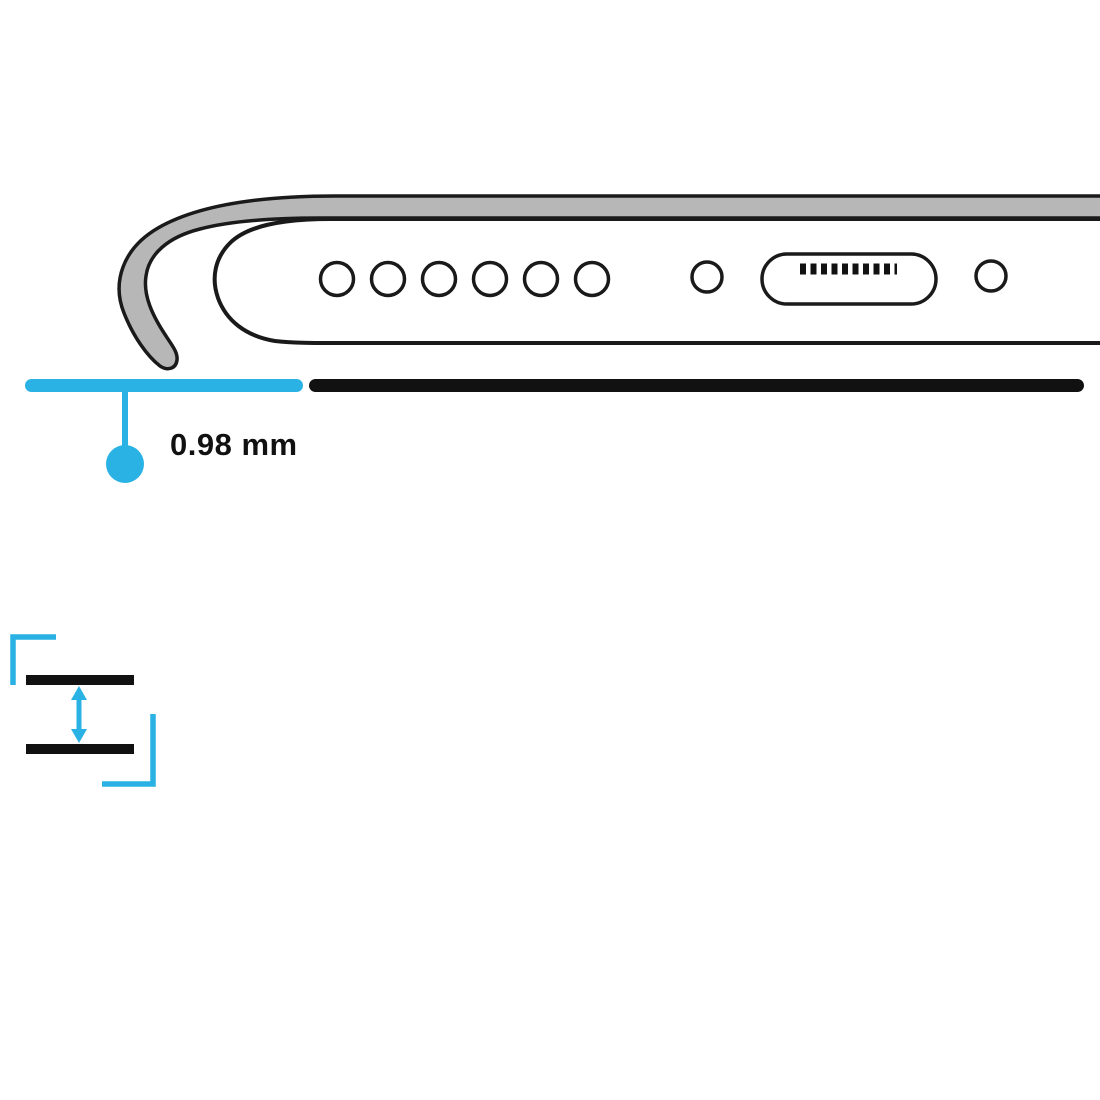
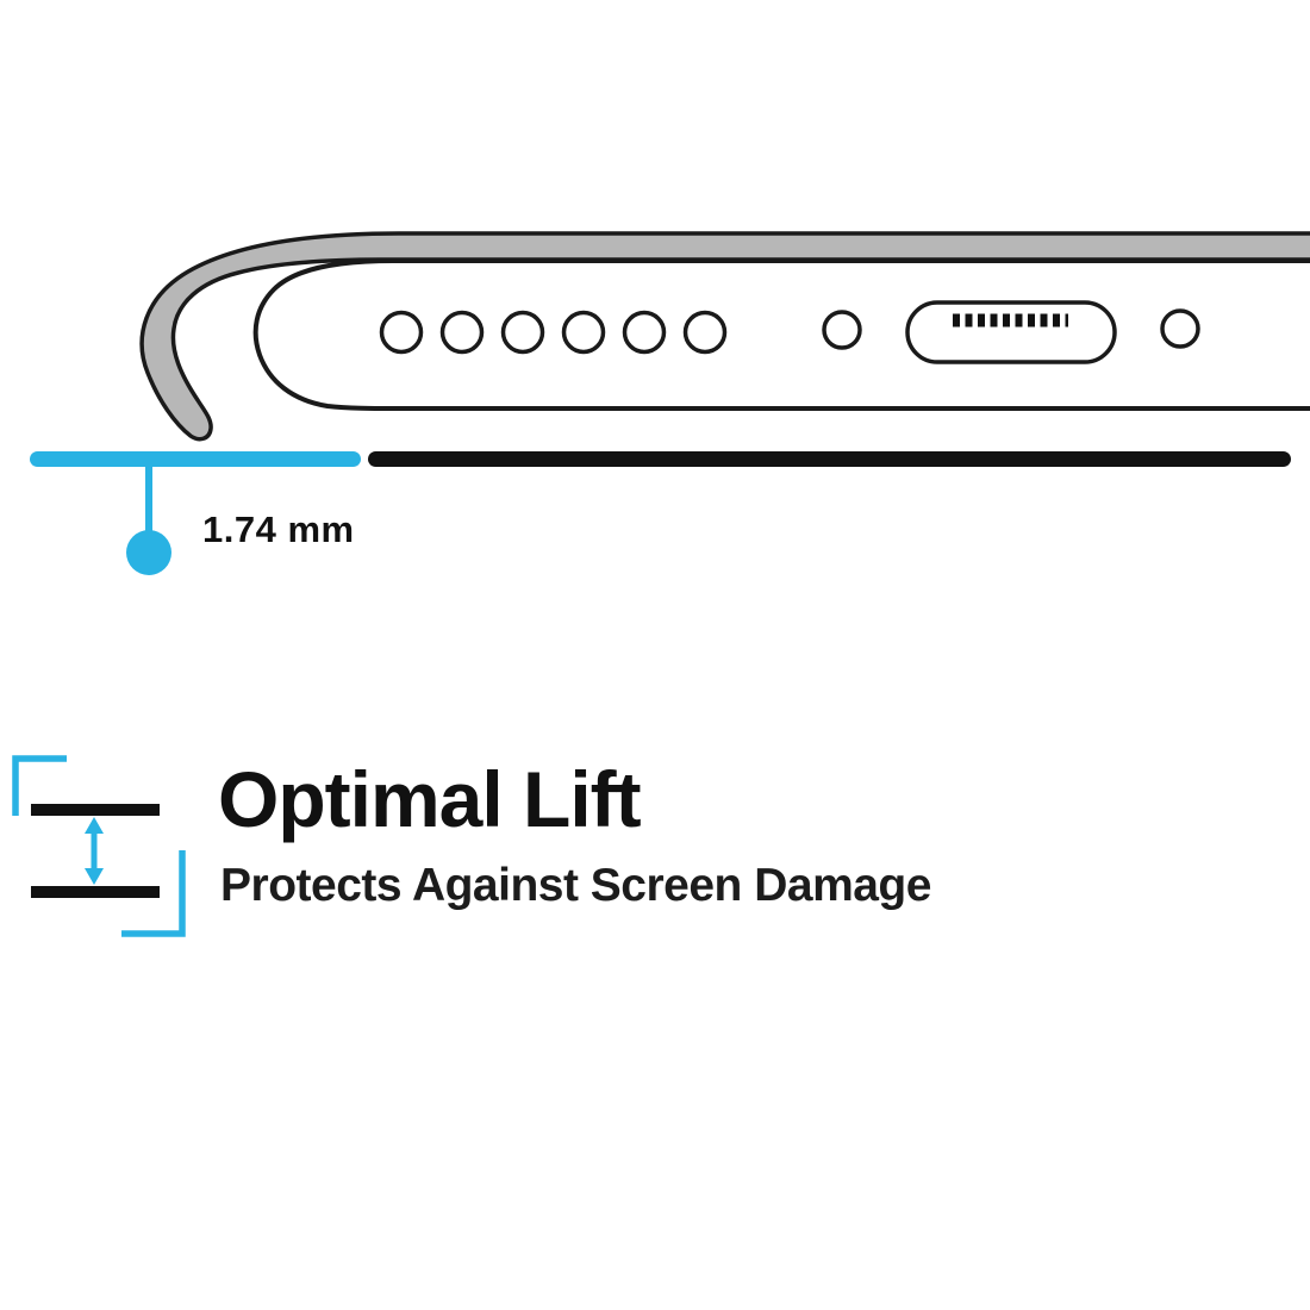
- 0.98 mm
+ 1.74 mm
+ Optimal Lift
+ Protects Against Screen Damage
